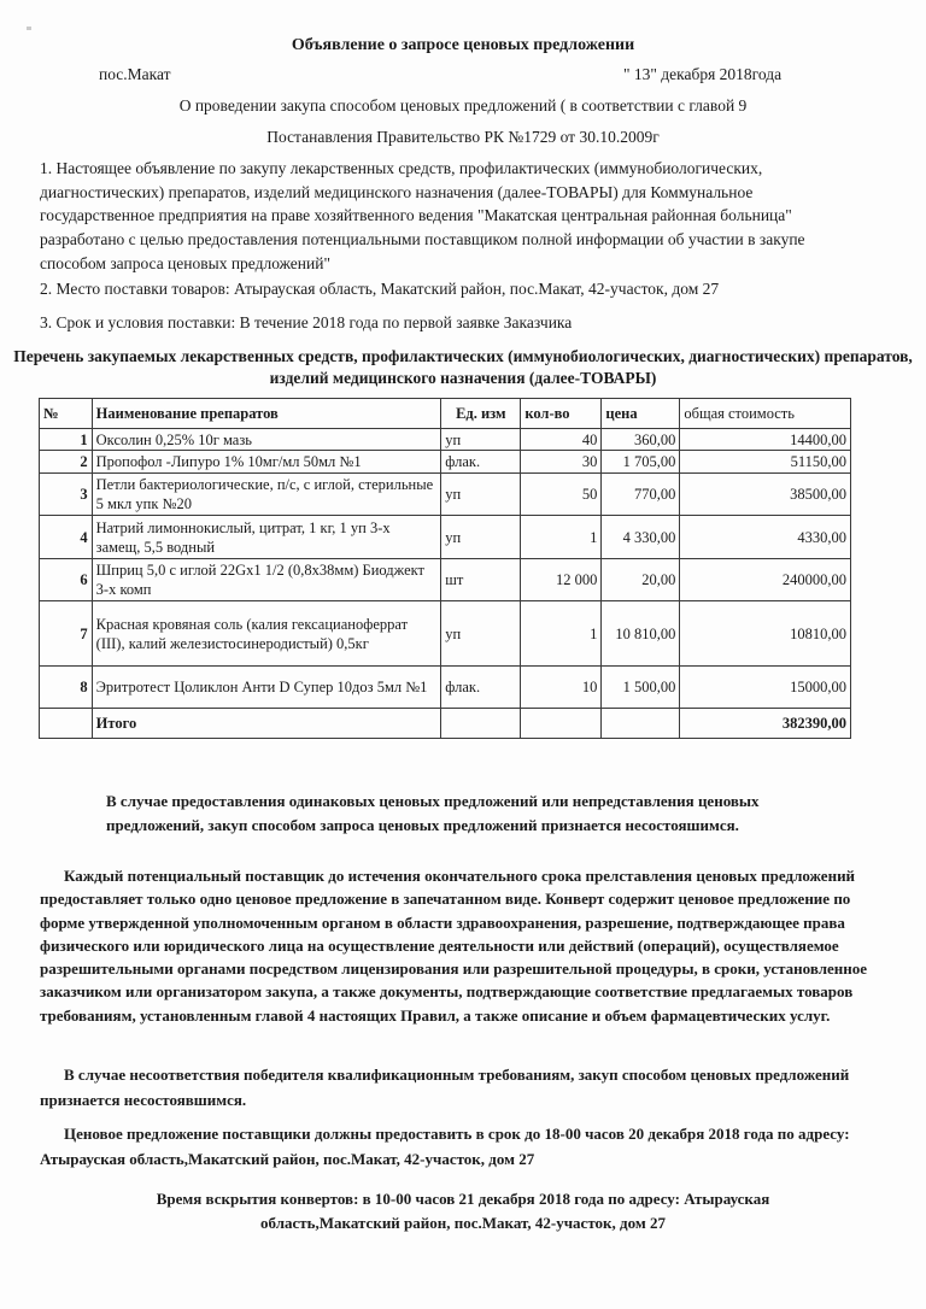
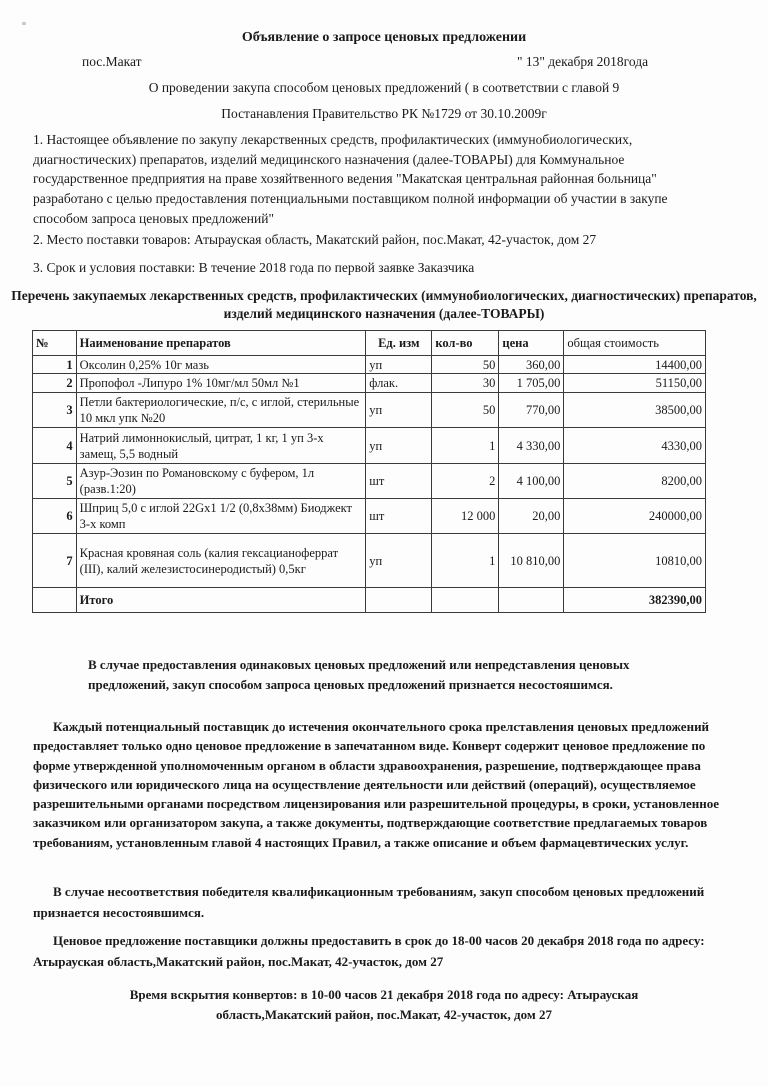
  Объявление о запросе ценовых предложении
  пос.Макат
  " 13" декабря 2018года
  О проведении закупа способом ценовых предложений ( в соответствии с главой 9
  Постанавления Правительство РК №1729 от 30.10.2009г
  1. Настоящее объявление по закупу лекарственных средств, профилактических (иммунобиологических, диагностических) препаратов, изделий медицинского назначения (далее-ТОВАРЫ) для Коммунальное государственное предприятия на праве хозяйтвенного ведения "Макатская центральная районная больница" разработано с целью предоставления потенциальными поставщиком полной информации об участии в закупе способом запроса ценовых предложений"
  2. Место поставки товаров: Атырауская область, Макатский район, пос.Макат, 42-участок, дом 27
  3. Срок и условия поставки: В течение 2018 года по первой заявке Заказчика
  Перечень закупаемых лекарственных средств, профилактических (иммунобиологических, диагностических) препаратов, изделий медицинского назначения (далее-ТОВАРЫ)
  №	Наименование препаратов	Ед. изм	кол-во	цена	общая стоимость
- 1	Оксолин 0,25% 10г мазь	уп	40	360,00	14400,00
+ 1	Оксолин 0,25% 10г мазь	уп	50	360,00	14400,00
  2	Пропофол -Липуро 1% 10мг/мл 50мл №1	флак.	30	1 705,00	51150,00
- 3	Петли бактериологические, п/с, с иглой, стерильные 5 мкл упк №20	уп	50	770,00	38500,00
+ 3	Петли бактериологические, п/с, с иглой, стерильные 10 мкл упк №20	уп	50	770,00	38500,00
  4	Натрий лимоннокислый, цитрат, 1 кг, 1 уп 3-х замещ, 5,5 водный	уп	1	4 330,00	4330,00
+ 5	Азур-Эозин по Романовскому с буфером, 1л (разв.1:20)	шт	2	4 100,00	8200,00
  6	Шприц 5,0 с иглой 22Gx1 1/2 (0,8x38мм) Биоджект 3-х комп	шт	12 000	20,00	240000,00
  7	Красная кровяная соль (калия гексацианоферрат (III), калий железистосинеродистый) 0,5кг	уп	1	10 810,00	10810,00
- 8	Эритротест Цоликлон Анти D Супер 10доз 5мл №1	флак.	10	1 500,00	15000,00
  	Итого				382390,00
  В случае предоставления одинаковых ценовых предложений или непредставления ценовых предложений, закуп способом запроса ценовых предложений признается несостояшимся.
  Каждый потенциальный поставщик до истечения окончательного срока прелставления ценовых предложений предоставляет только одно ценовое предложение в запечатанном виде. Конверт содержит ценовое предложение по форме утвержденной уполномоченным органом в области здравоохранения, разрешение, подтверждающее права физического или юридического лица на осуществление деятельности или действий (операций), осуществляемое разрешительными органами посредством лицензирования или разрешительной процедуры, в сроки, установленное заказчиком или организатором закупа, а также документы, подтверждающие соответствие предлагаемых товаров требованиям, установленным главой 4 настоящих Правил, а также описание и объем фармацевтических услуг.
  В случае несоответствия победителя квалификационным требованиям, закуп способом ценовых предложений признается несостоявшимся.
  Ценовое предложение поставщики должны предоставить в срок до 18-00 часов 20 декабря 2018 года по адресу: Атырауская область,Макатский район, пос.Макат, 42-участок, дом 27
  Время вскрытия конвертов: в 10-00 часов 21 декабря 2018 года по адресу: Атырауская
  область,Макатский район, пос.Макат, 42-участок, дом 27
